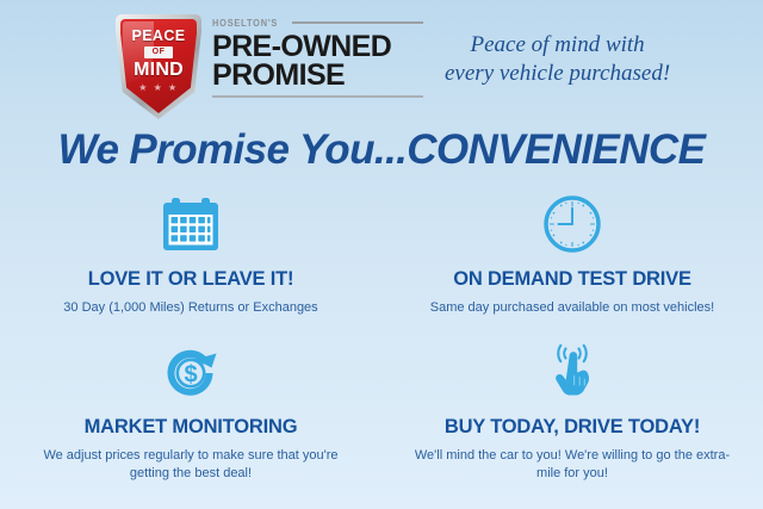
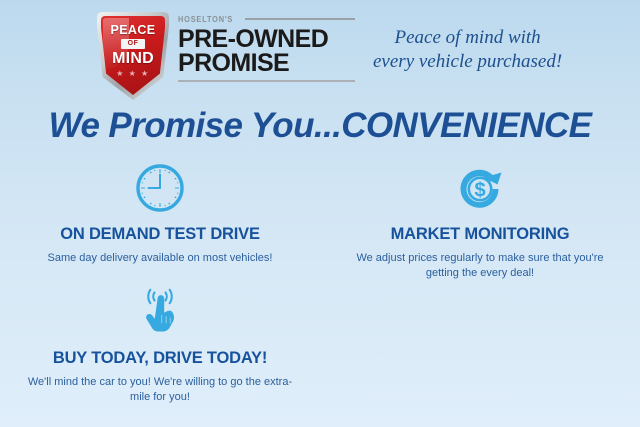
  PEACE
  MIND
  ★ ★ ★
  HOSELTON'S
  PRE-OWNED
  PROMISE
  Peace of mind with
  every vehicle purchased!
  We Promise You...CONVENIENCE
- LOVE IT OR LEAVE IT!
- 30 Day (1,000 Miles) Returns or Exchanges
  ON DEMAND TEST DRIVE
- Same day purchased available on most vehicles!
+ Same day delivery available on most vehicles!
  $
  MARKET MONITORING
- We adjust prices regularly to make sure that you're getting the best deal!
+ We adjust prices regularly to make sure that you're getting the every deal!
  BUY TODAY, DRIVE TODAY!
  We'll mind the car to you! We're willing to go the extra-mile for you!
